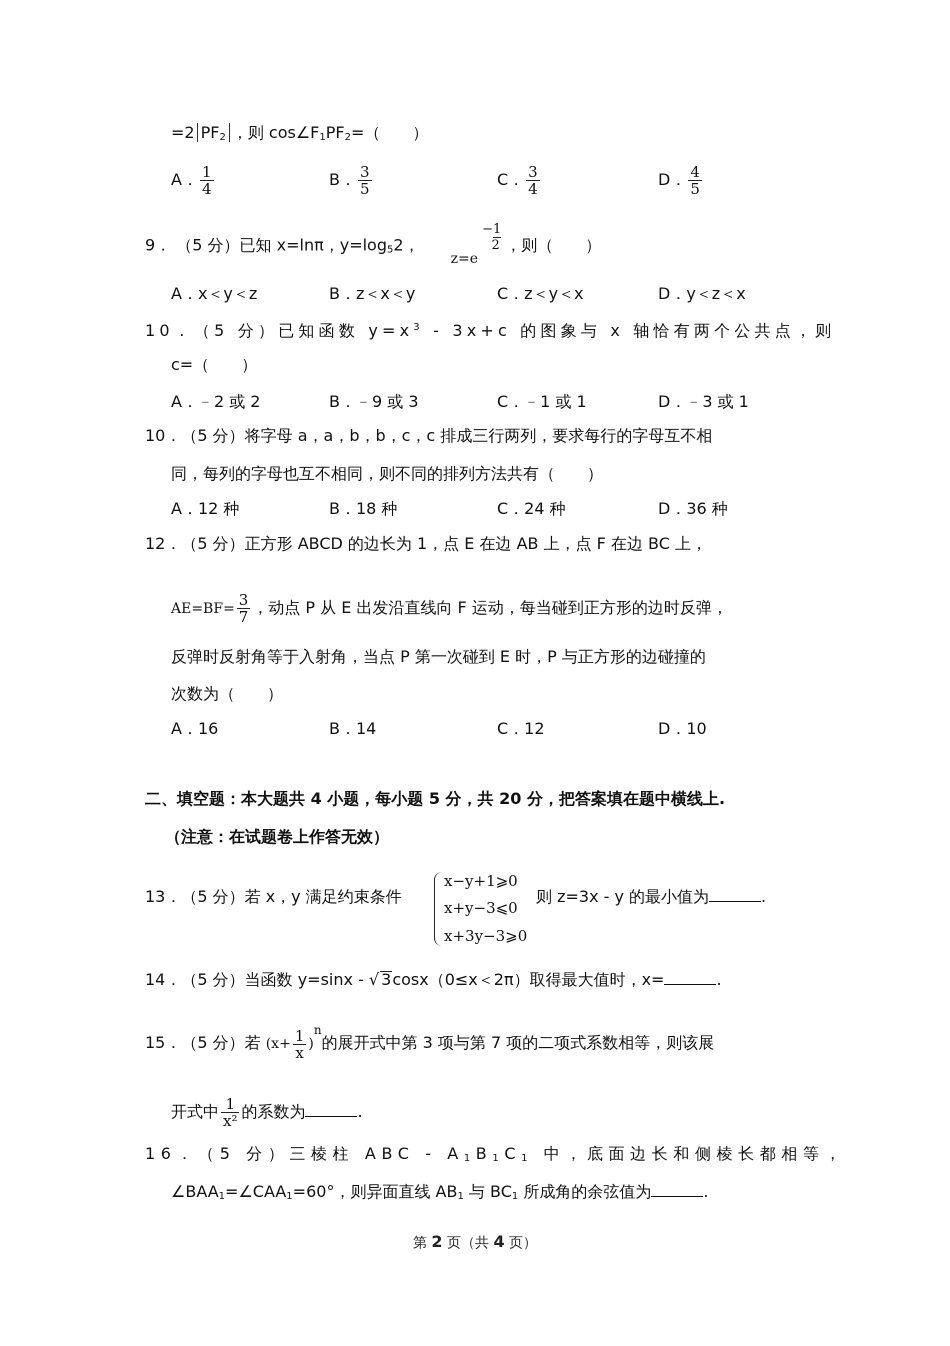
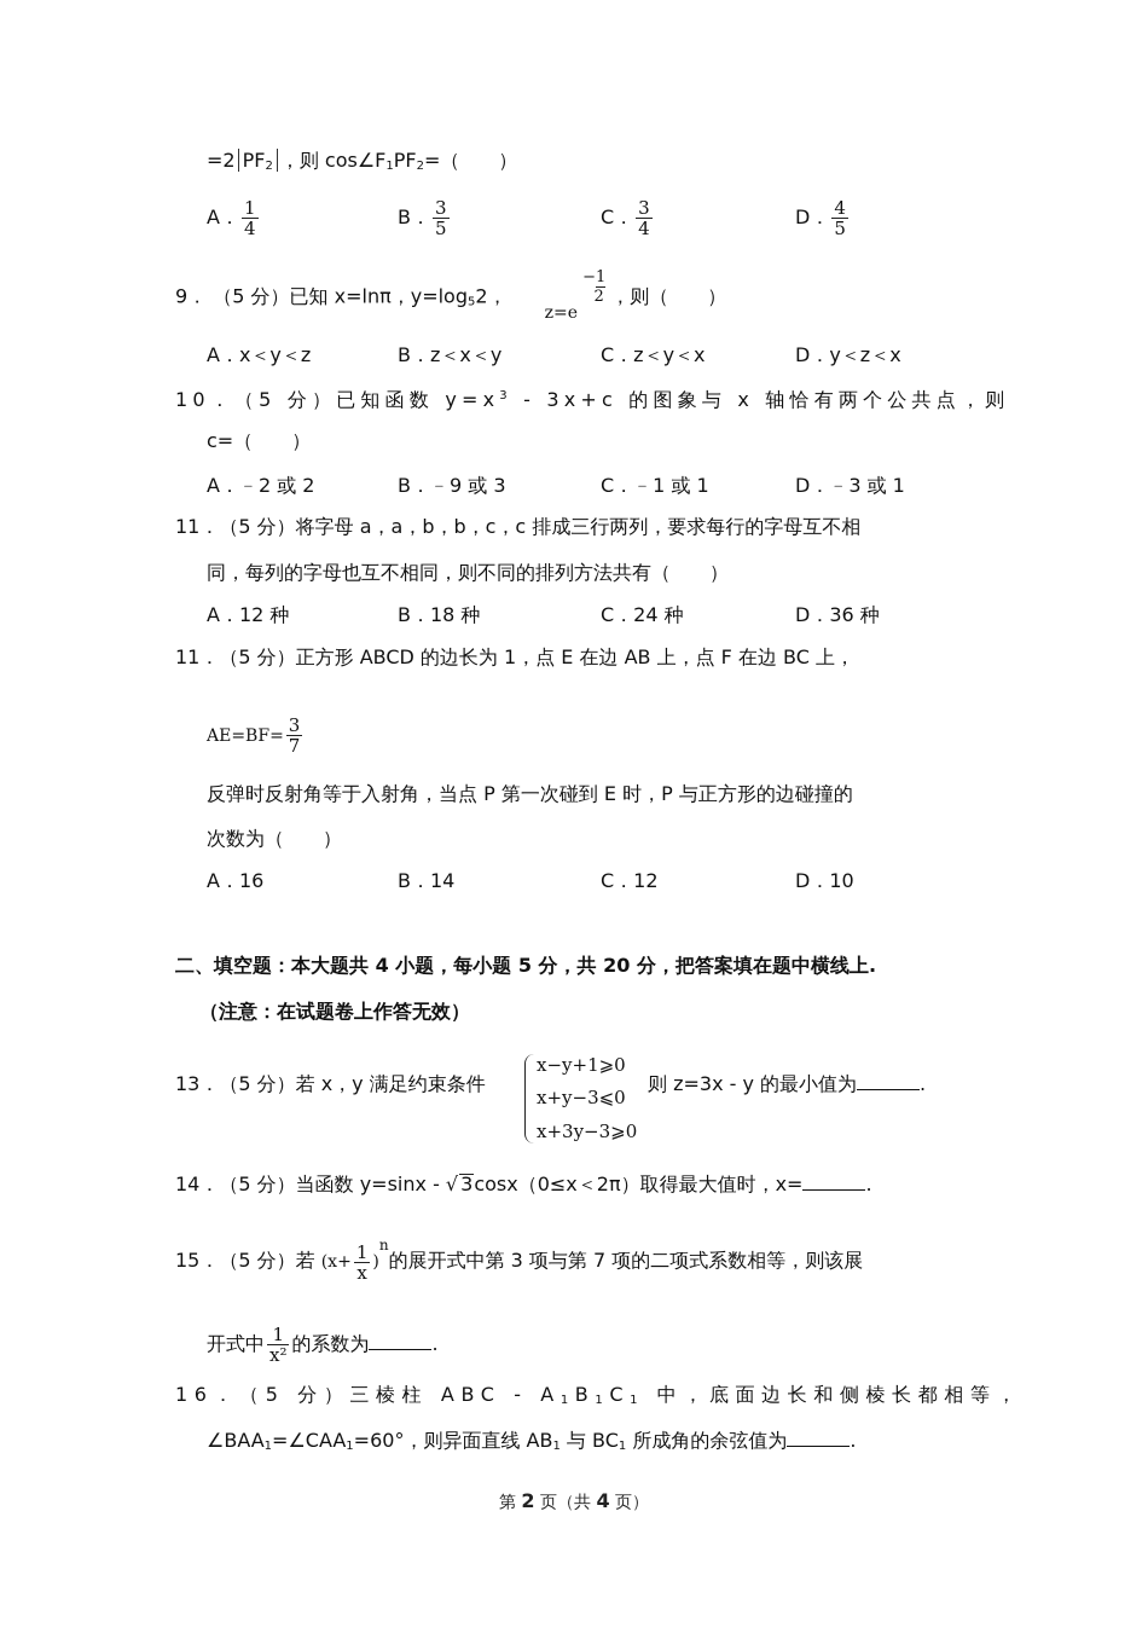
  =2 PF2 ，则 cos∠F1PF2=（ ）
  A．
  1
  4
  B．
  3
  5
  C．
  3
  4
  D．
  4
  5
  9． （5 分）已知 x=lnπ，y=log52， z=e
  −1
  2
  ，则（ ）
  A．x＜y＜z
  B．z＜x＜y
  C．z＜y＜x
  D．y＜z＜x
  10．（5 分）已知函数 y=x3 - 3x+c 的图象与 x 轴恰有两个公共点，则
  c=（ ）
  A．﹣2 或 2
  B．﹣9 或 3
  C．﹣1 或 1
  D．﹣3 或 1
- 10．（5 分）将字母 a，a，b，b，c，c 排成三行两列，要求每行的字母互不相
+ 11．（5 分）将字母 a，a，b，b，c，c 排成三行两列，要求每行的字母互不相
  同，每列的字母也互不相同，则不同的排列方法共有（ ）
  A．12 种
  B．18 种
  C．24 种
  D．36 种
- 12．（5 分）正方形 ABCD 的边长为 1，点 E 在边 AB 上，点 F 在边 BC 上，
+ 11．（5 分）正方形 ABCD 的边长为 1，点 E 在边 AB 上，点 F 在边 BC 上，
  AE=BF=
  3
  7
- ，动点 P 从 E 出发沿直线向 F 运动，每当碰到正方形的边时反弹，
  反弹时反射角等于入射角，当点 P 第一次碰到 E 时，P 与正方形的边碰撞的
  次数为（ ）
  A．16
  B．14
  C．12
  D．10
  二、填空题：本大题共 4 小题，每小题 5 分，共 20 分，把答案填在题中横线上.
  （注意：在试题卷上作答无效）
  13．（5 分）若 x，y 满足约束条件
  x−y+1⩾0
  x+y−3⩽0
  x+3y−3⩾0
  则 z=3x - y 的最小值为 .
  14．（5 分）当函数 y=sinx - √3cosx（0≤x＜2π）取得最大值时，x= .
  15．（5 分）若 (x+
  1
  x
  )n的展开式中第 3 项与第 7 项的二项式系数相等，则该展
  开式中
  1
  x²
  的系数为 .
  16．（5 分）三棱柱 ABC - A1B1C1 中，底面边长和侧棱长都相等，
  ∠BAA1=∠CAA1=60°，则异面直线 AB1 与 BC1 所成角的余弦值为 .
  第 2 页（共 4 页）
